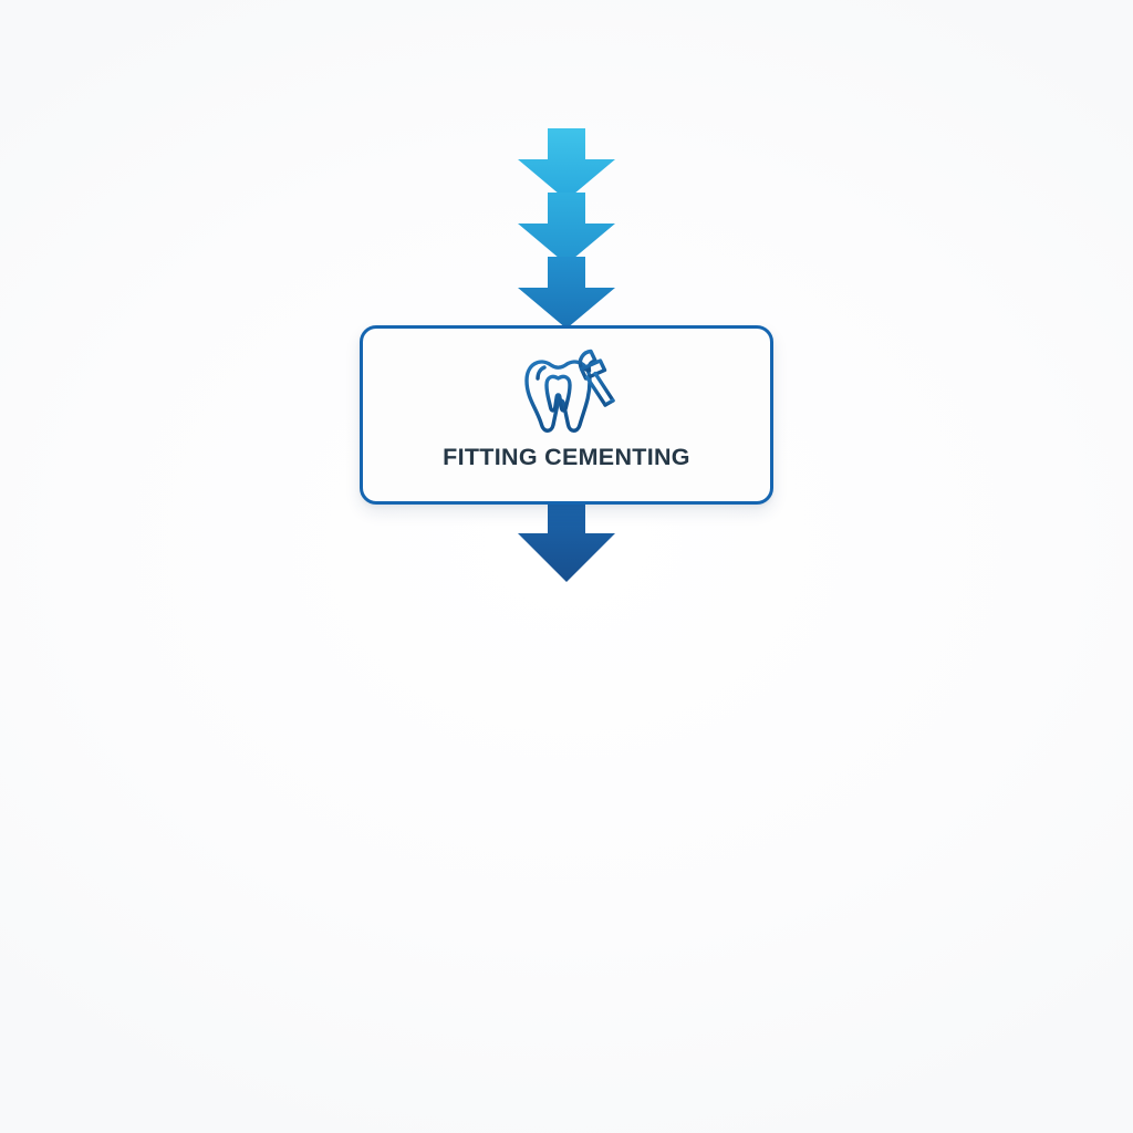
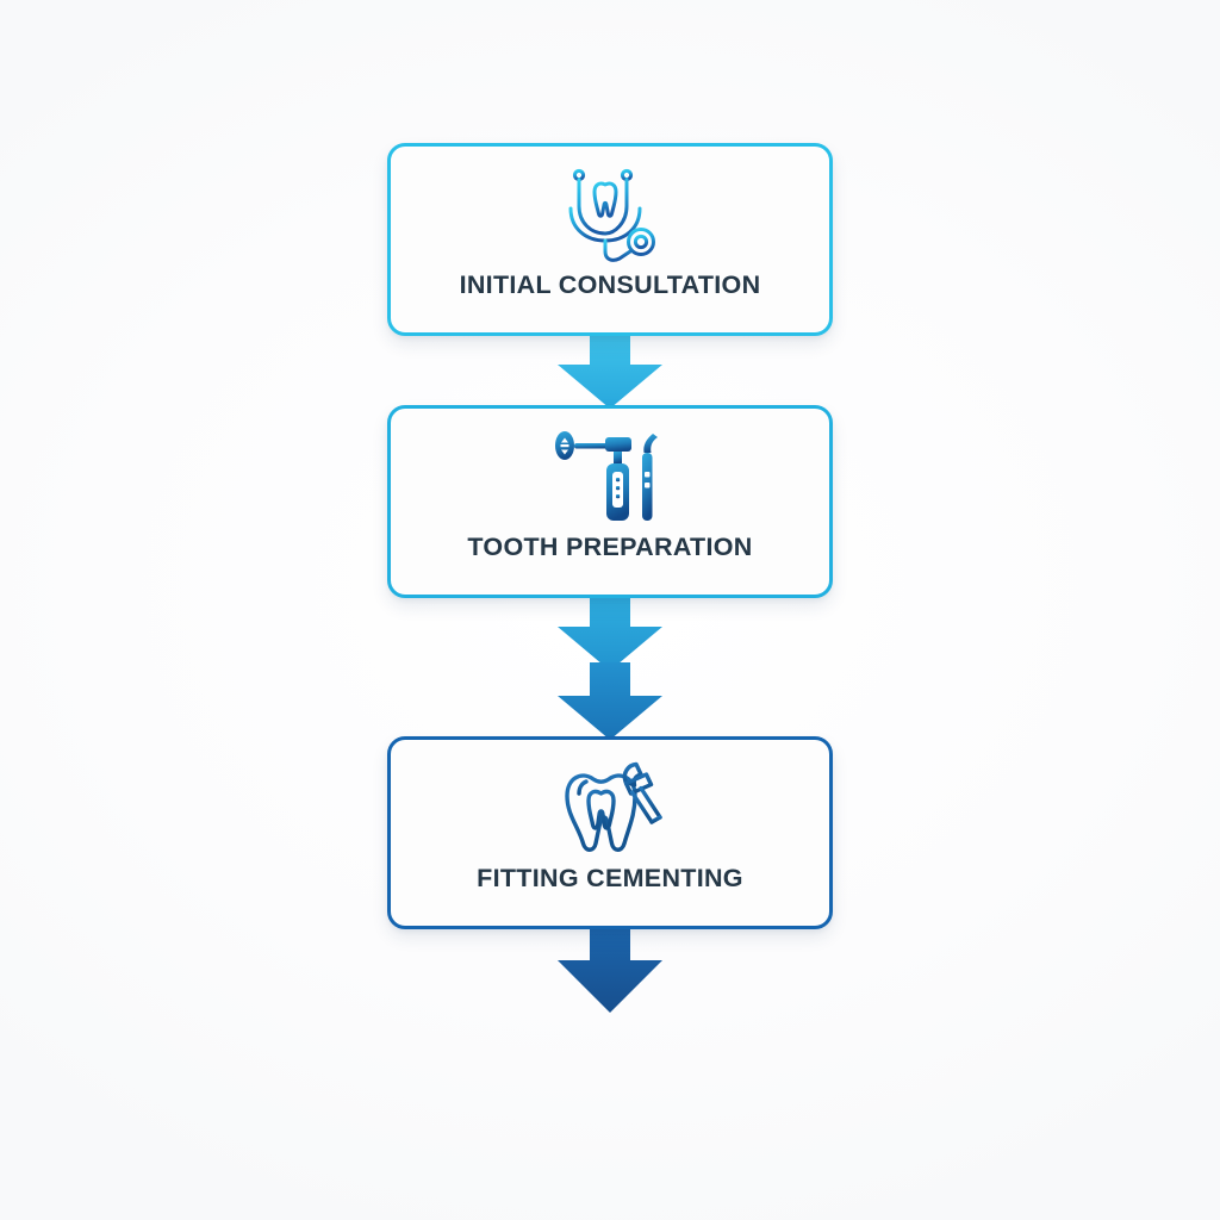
+ INITIAL CONSULTATION
+ TOOTH PREPARATION
  FITTING CEMENTING
